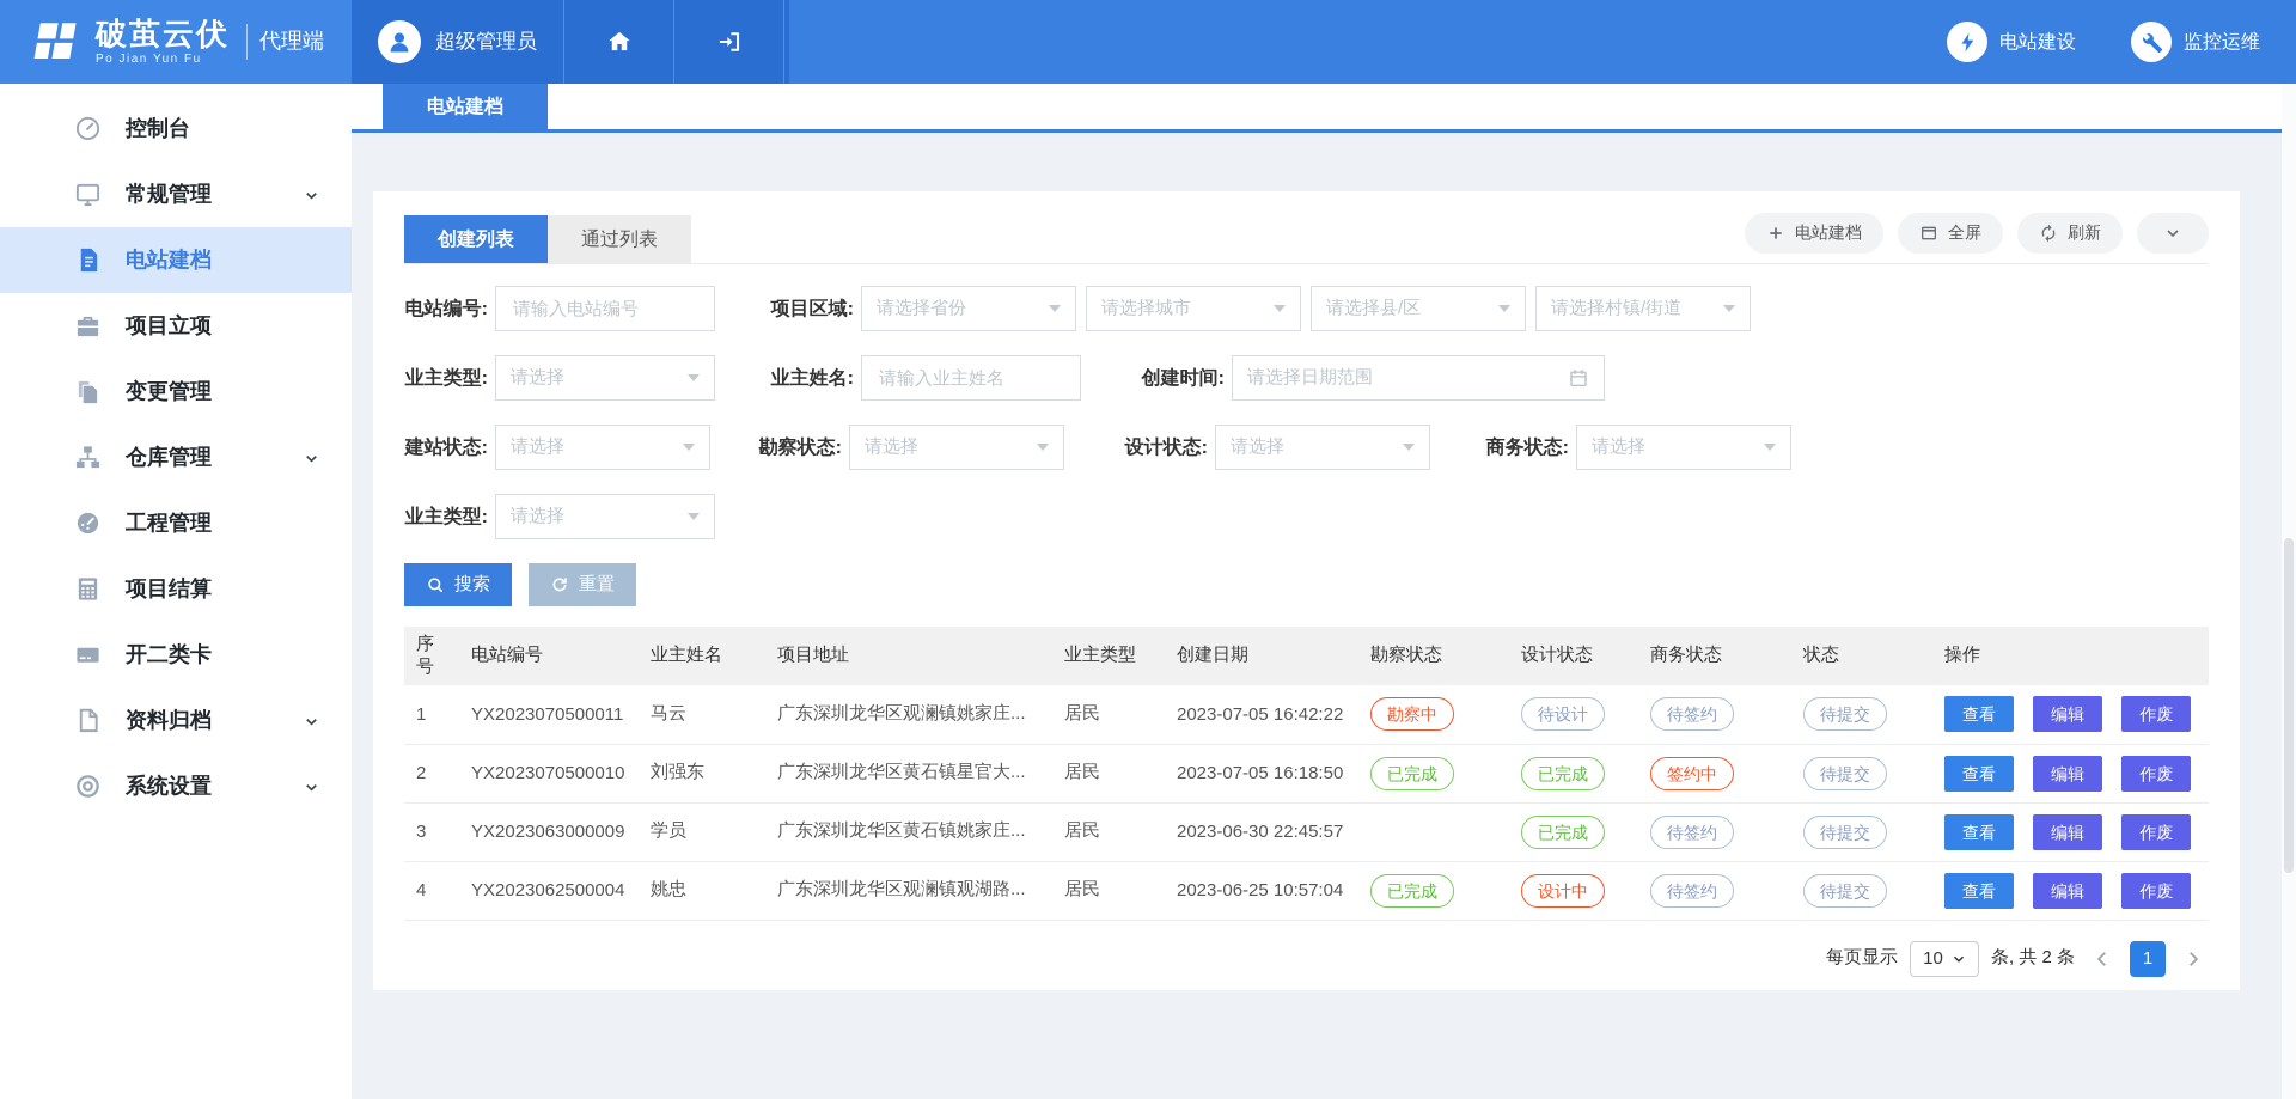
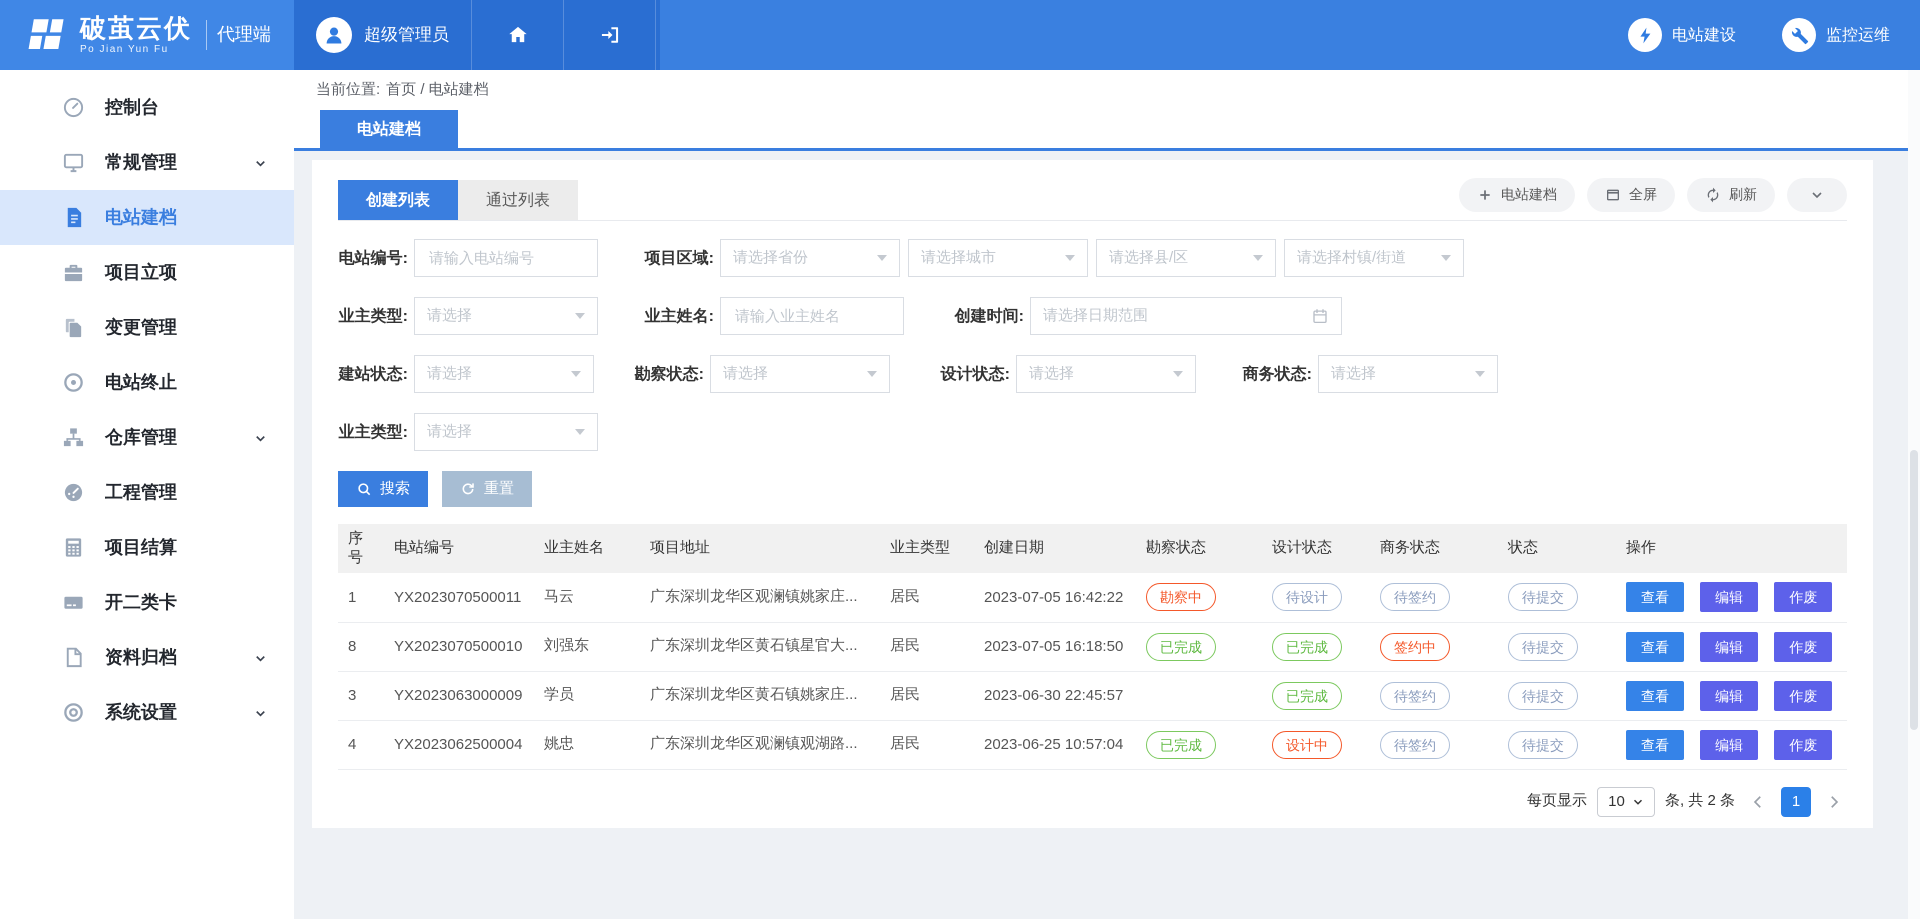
  破茧云伏
  Po Jian Yun Fu
  代理端
  超级管理员
  电站建设
  监控运维
  控制台
  常规管理
  电站建档
  项目立项
  变更管理
+ 电站终止
  仓库管理
  工程管理
  项目结算
  开二类卡
  资料归档
  系统设置
+ 当前位置:
+ 首页 / 电站建档
  电站建档
  创建列表
  通过列表
  电站建档
  全屏
  刷新
  电站编号:
  请输入电站编号
  项目区域:
  请选择省份
  请选择城市
  请选择县/区
  请选择村镇/街道
  业主类型:
  请选择
  业主姓名:
  请输入业主姓名
  创建时间:
  请选择日期范围
  建站状态:
  请选择
  勘察状态:
  请选择
  设计状态:
  请选择
  商务状态:
  请选择
  业主类型:
  请选择
  搜索
  重置
  序号	电站编号	业主姓名	项目地址	业主类型	创建日期	勘察状态	设计状态	商务状态	状态	操作
  1	YX2023070500011	马云	广东深圳龙华区观澜镇姚家庄...	居民	2023-07-05 16:42:22	勘察中	待设计	待签约	待提交	查看 编辑 作废
- 2	YX2023070500010	刘强东	广东深圳龙华区黄石镇星官大...	居民	2023-07-05 16:18:50	已完成	已完成	签约中	待提交	查看 编辑 作废
+ 8	YX2023070500010	刘强东	广东深圳龙华区黄石镇星官大...	居民	2023-07-05 16:18:50	已完成	已完成	签约中	待提交	查看 编辑 作废
  3	YX2023063000009	学员	广东深圳龙华区黄石镇姚家庄...	居民	2023-06-30 22:45:57		已完成	待签约	待提交	查看 编辑 作废
  4	YX2023062500004	姚忠	广东深圳龙华区观澜镇观湖路...	居民	2023-06-25 10:57:04	已完成	设计中	待签约	待提交	查看 编辑 作废
  每页显示
  10
  条, 共 2 条
  1
